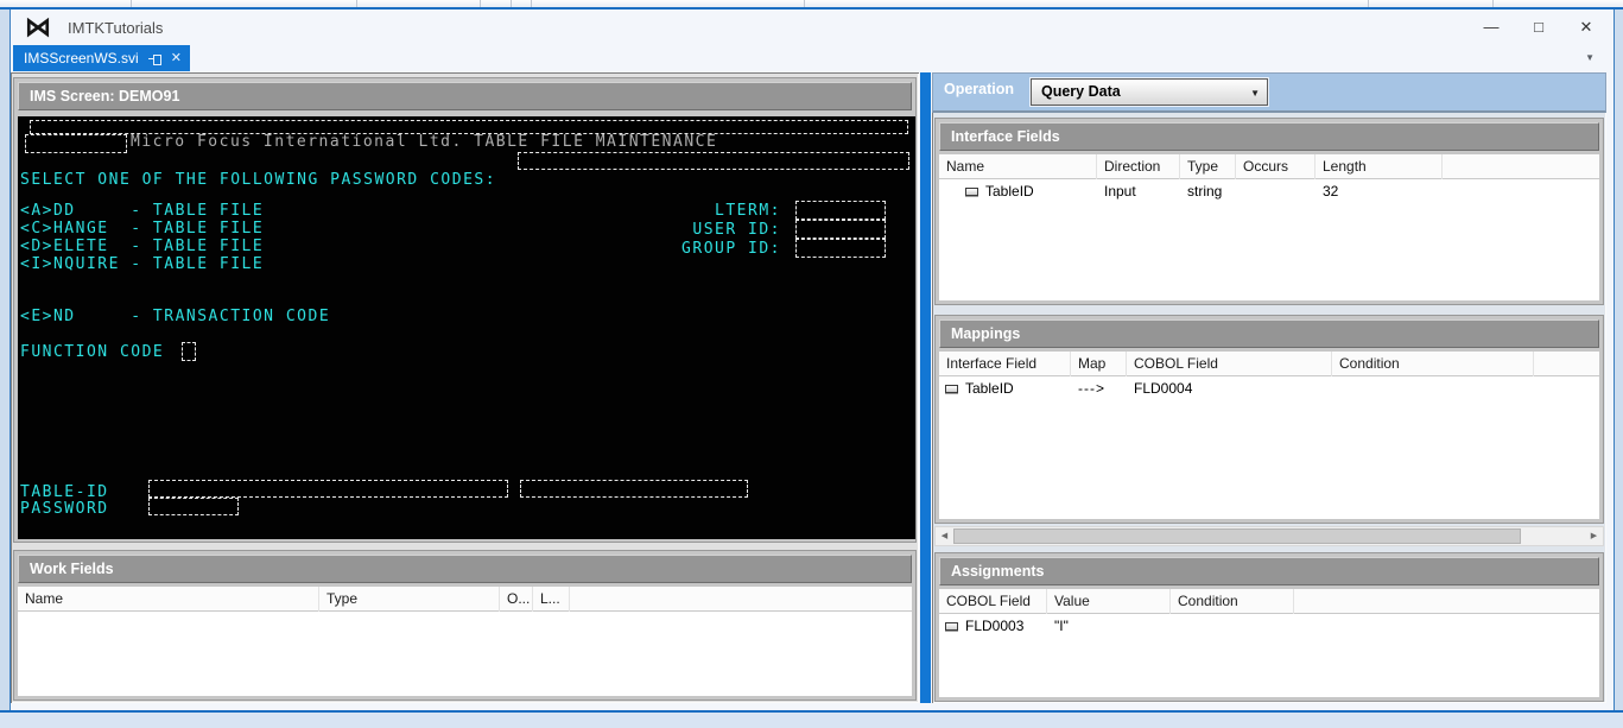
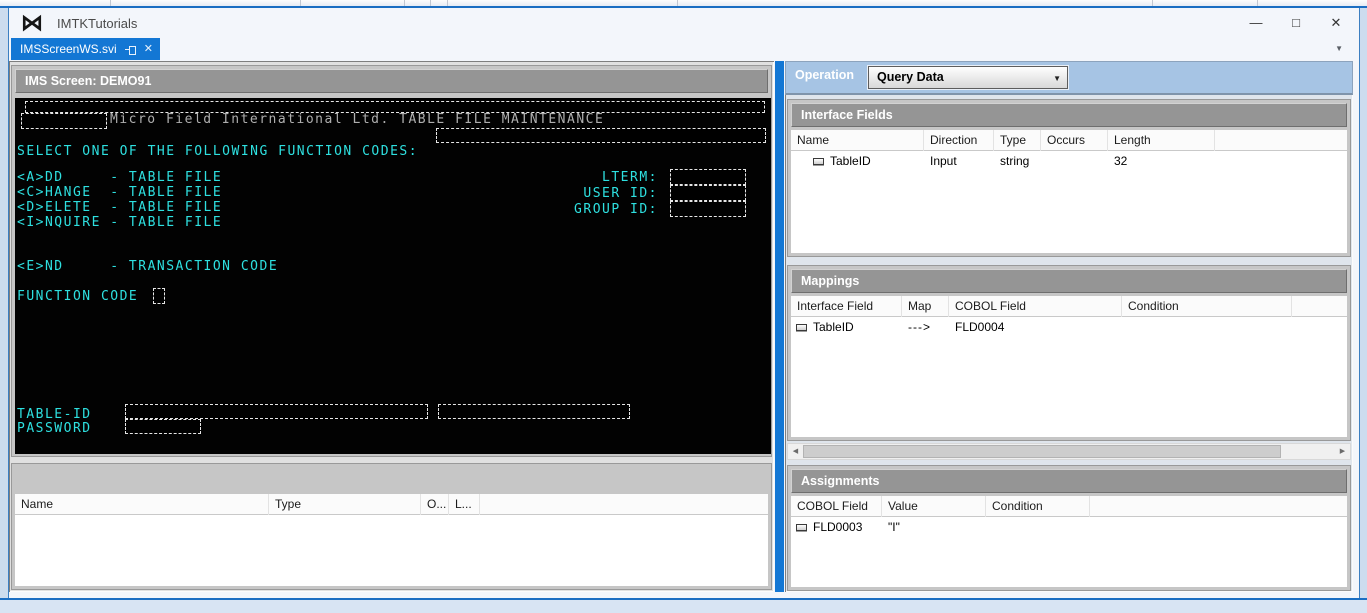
  ⋈
  IMTKTutorials
  —
  □
  ✕
  IMSScreenWS.svi
  ✕
  ▼
  IMS Screen: DEMO91
- Micro Focus International Ltd. TABLE FILE MAINTENANCE
+ Micro Field International Ltd. TABLE FILE MAINTENANCE
- SELECT ONE OF THE FOLLOWING PASSWORD CODES:
+ SELECT ONE OF THE FOLLOWING FUNCTION CODES:
  <A>DD - TABLE FILE
  <C>HANGE - TABLE FILE
  <D>ELETE - TABLE FILE
  <I>NQUIRE - TABLE FILE
  LTERM:
  USER ID:
  GROUP ID:
  <E>ND - TRANSACTION CODE
  FUNCTION CODE
  TABLE-ID
  PASSWORD
- Work Fields
  Name
  Type
  O...
  L...
  Operation
  Query Data
  ▼
  Interface Fields
  Name
  Direction
  Type
  Occurs
  Length
  TableID
  Input
  string
  32
  Mappings
  Interface Field
  Map
  COBOL Field
  Condition
  TableID
  --->
  FLD0004
  Assignments
  COBOL Field
  Value
  Condition
  FLD0003
  "I"
